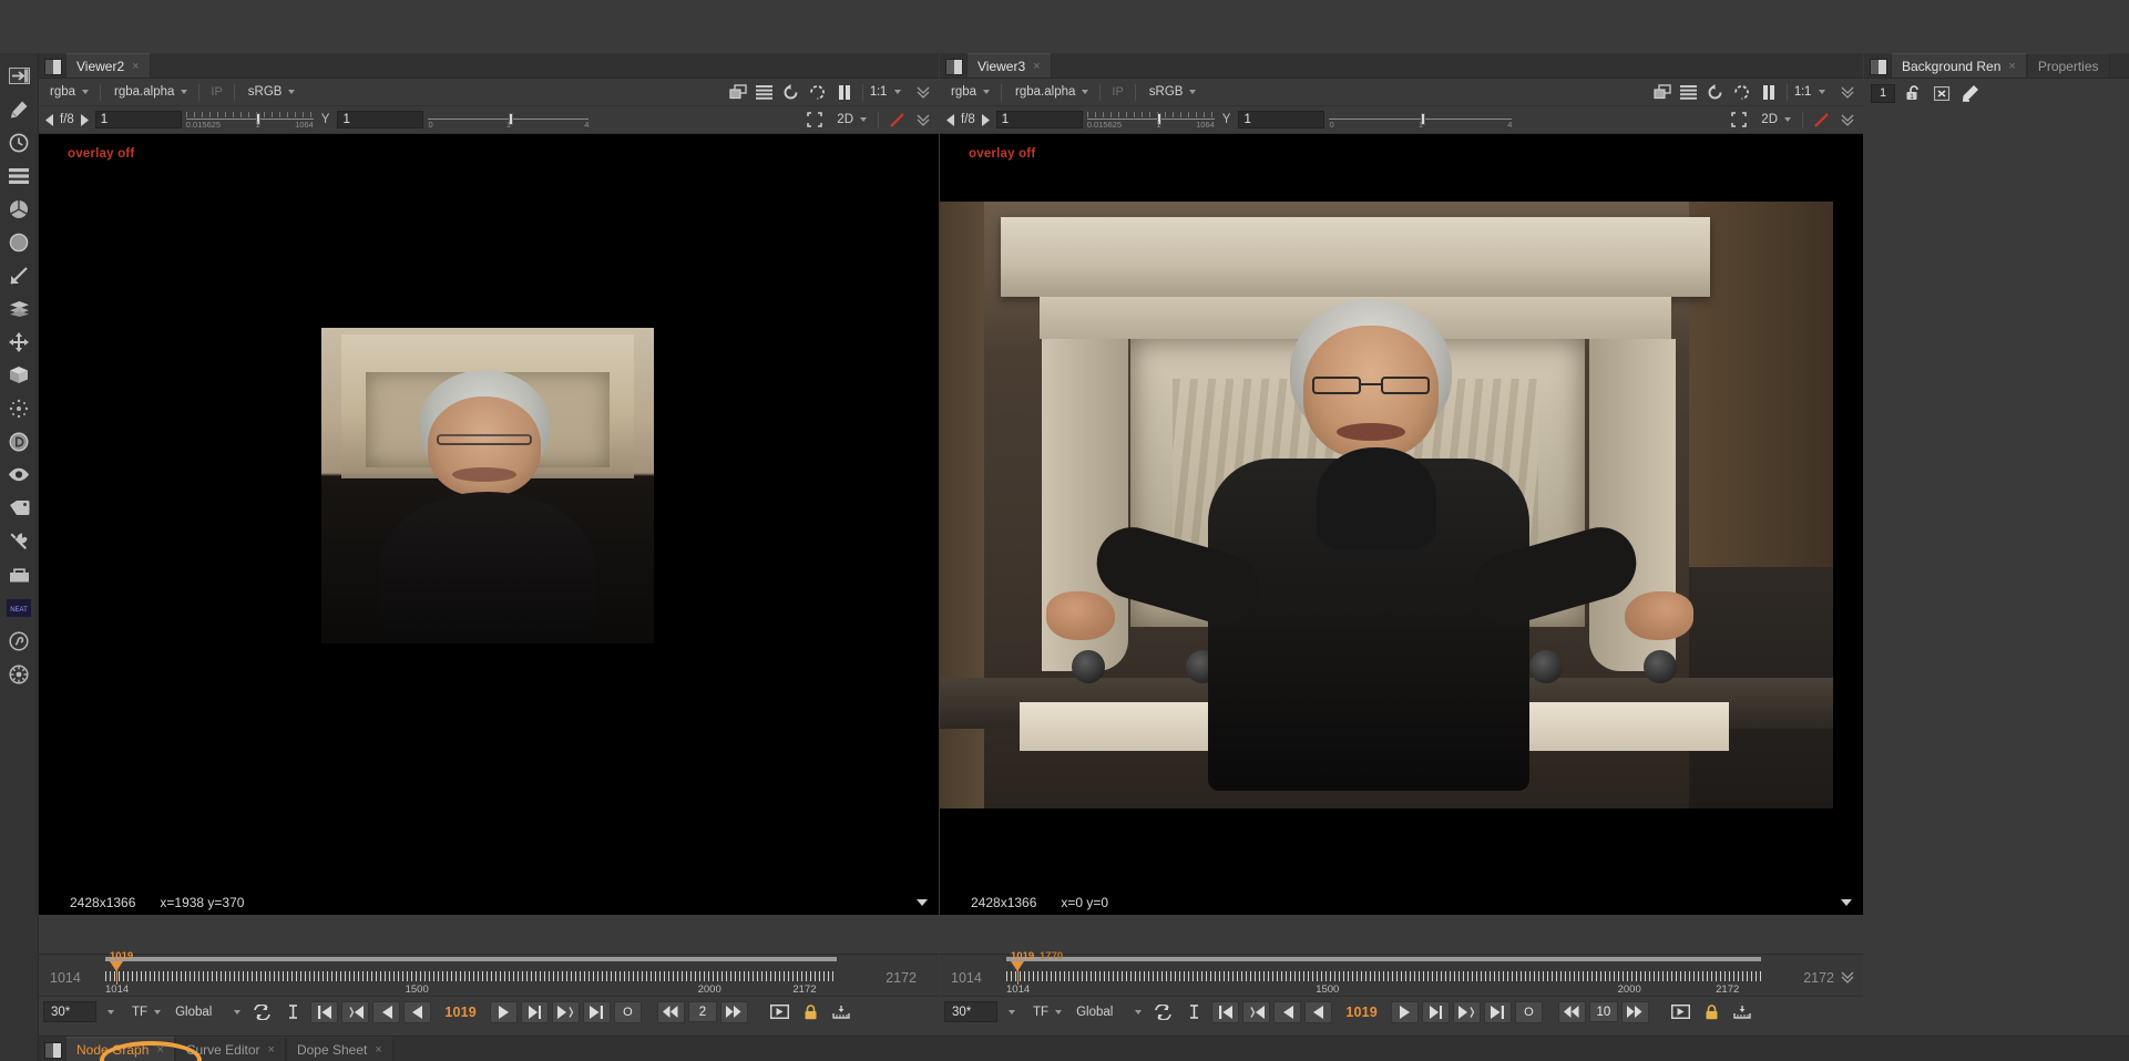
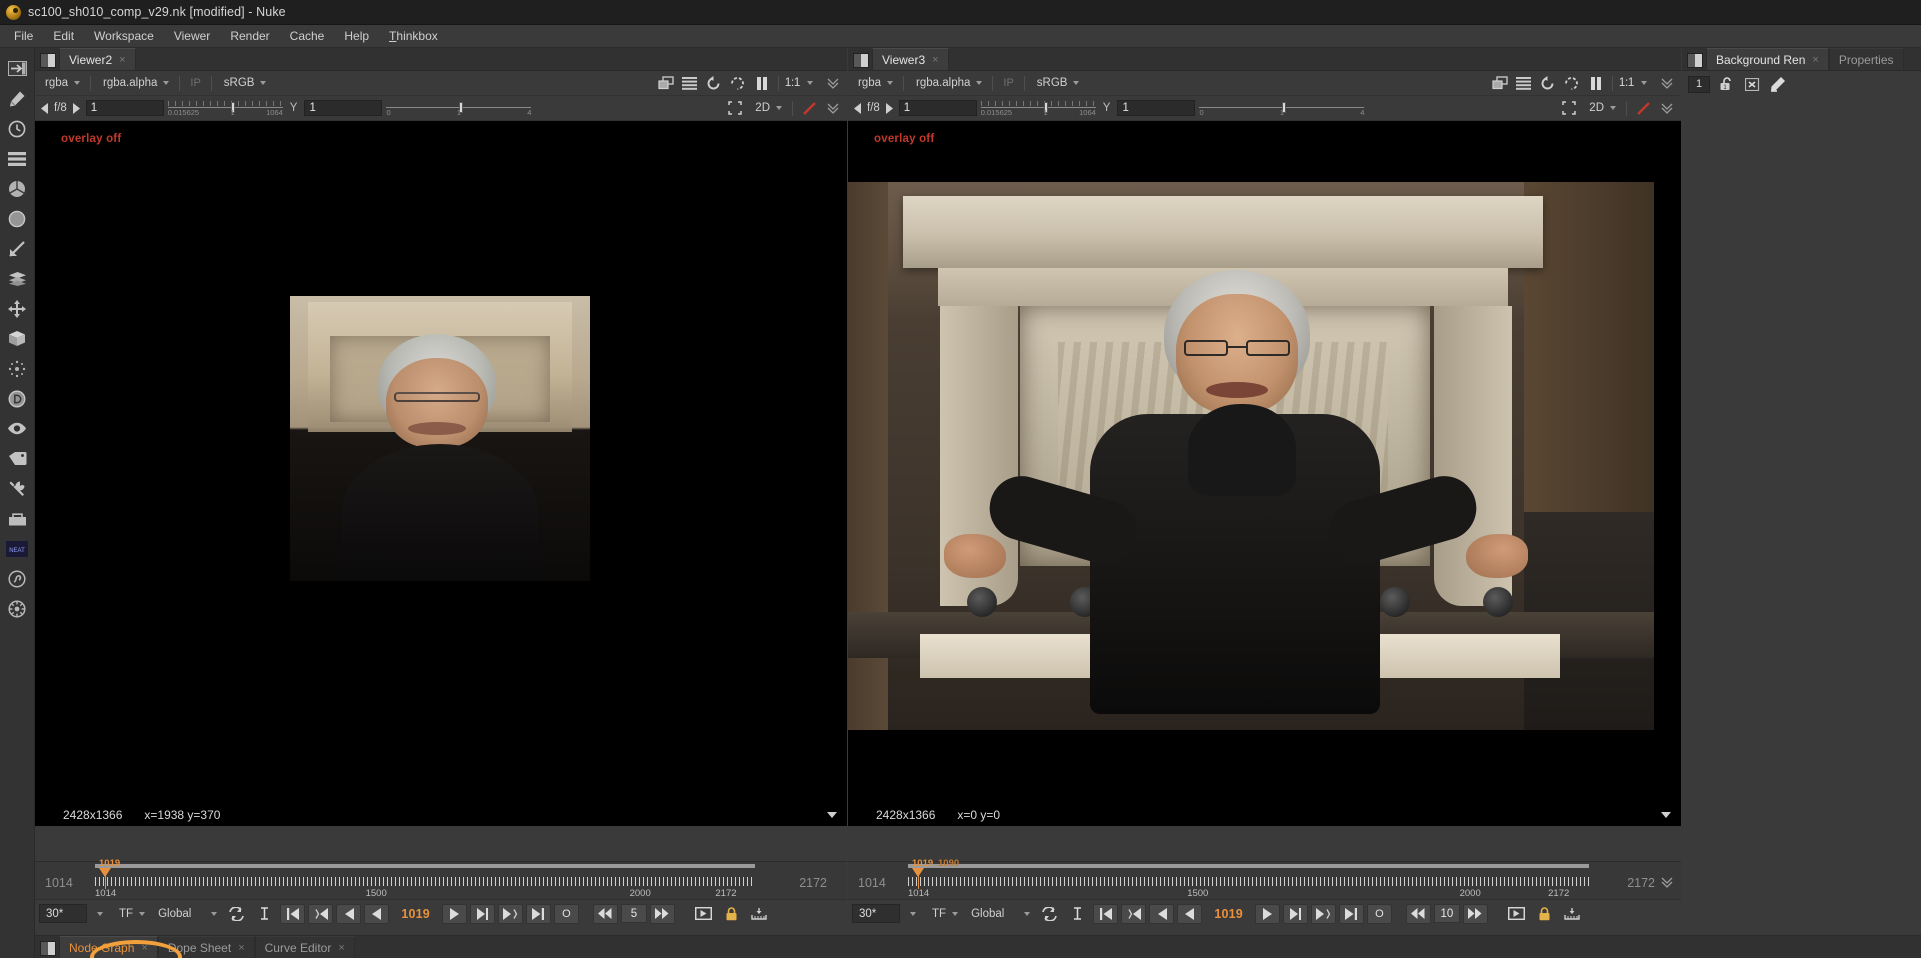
+ sc100_sh010_comp_v29.nk [modified] - Nuke
+ File
+ Edit
+ Workspace
+ Viewer
+ Render
+ Cache
+ Help
+ Thinkbox
  Viewer2
  ×
  rgba
  rgba.alpha
  IP
  sRGB
  1:1
  f/8
  1
  0.015625
  1
  1064
  Y
  1
  0
  1
  4
  2D
  overlay off
  2428x1366
  x=1938 y=370
  1014
  2172
  1014
  1500
  2000
  2172
  1019
  30*
  TF
  Global
  1019
  O
- 2
+ 5
  Viewer3
  ×
  rgba
  rgba.alpha
  IP
  sRGB
  1:1
  f/8
  1
  0.015625
  1
  1064
  Y
  1
  0
  1
  4
  2D
  overlay off
  2428x1366
  x=0 y=0
  1014
  2172
  1014
  1500
  2000
  2172
  1019
- 1770
+ 1090
  30*
  TF
  Global
  1019
  O
  10
  Background Ren
  ×
  Properties
  1
  Node Graph
  ×
- Curve Editor
+ Dope Sheet
  ×
- Dope Sheet
+ Curve Editor
  ×
